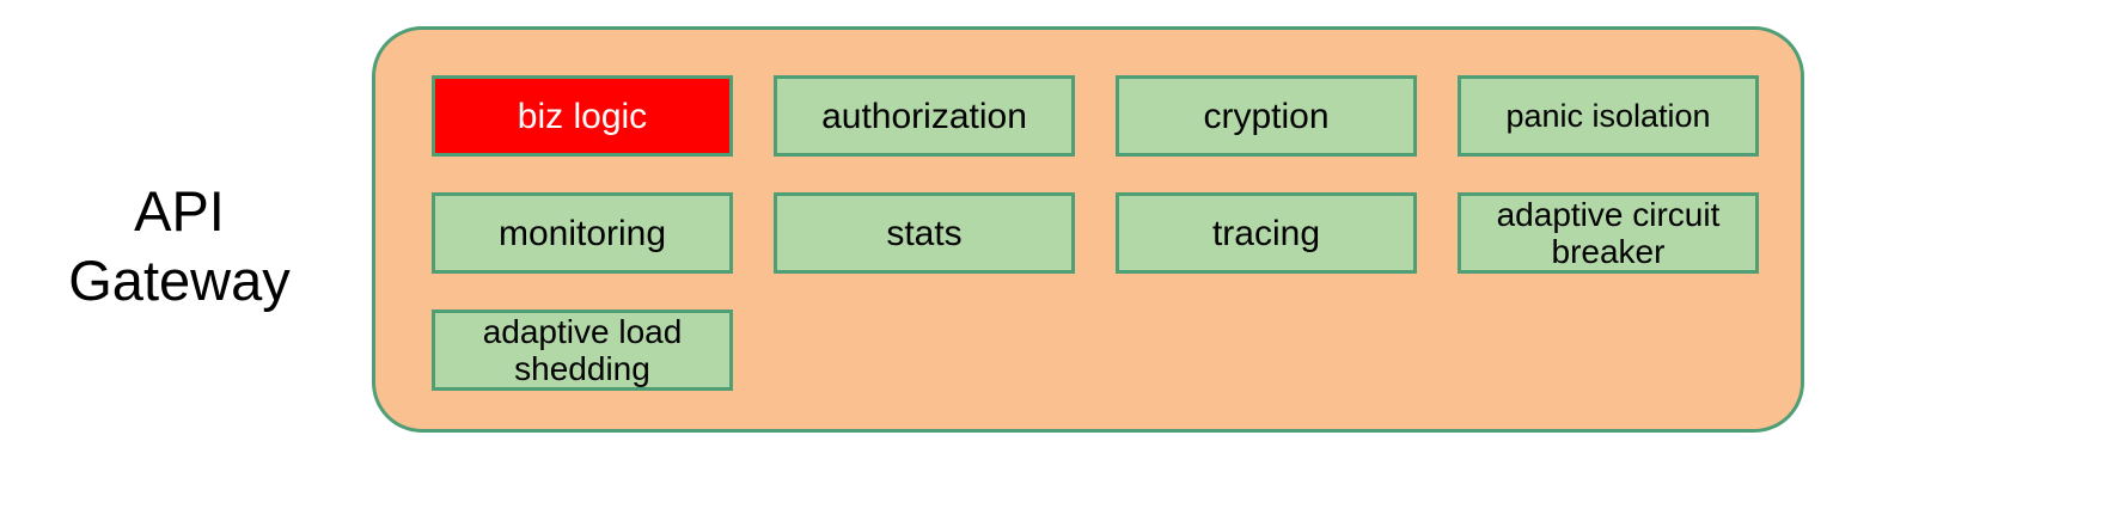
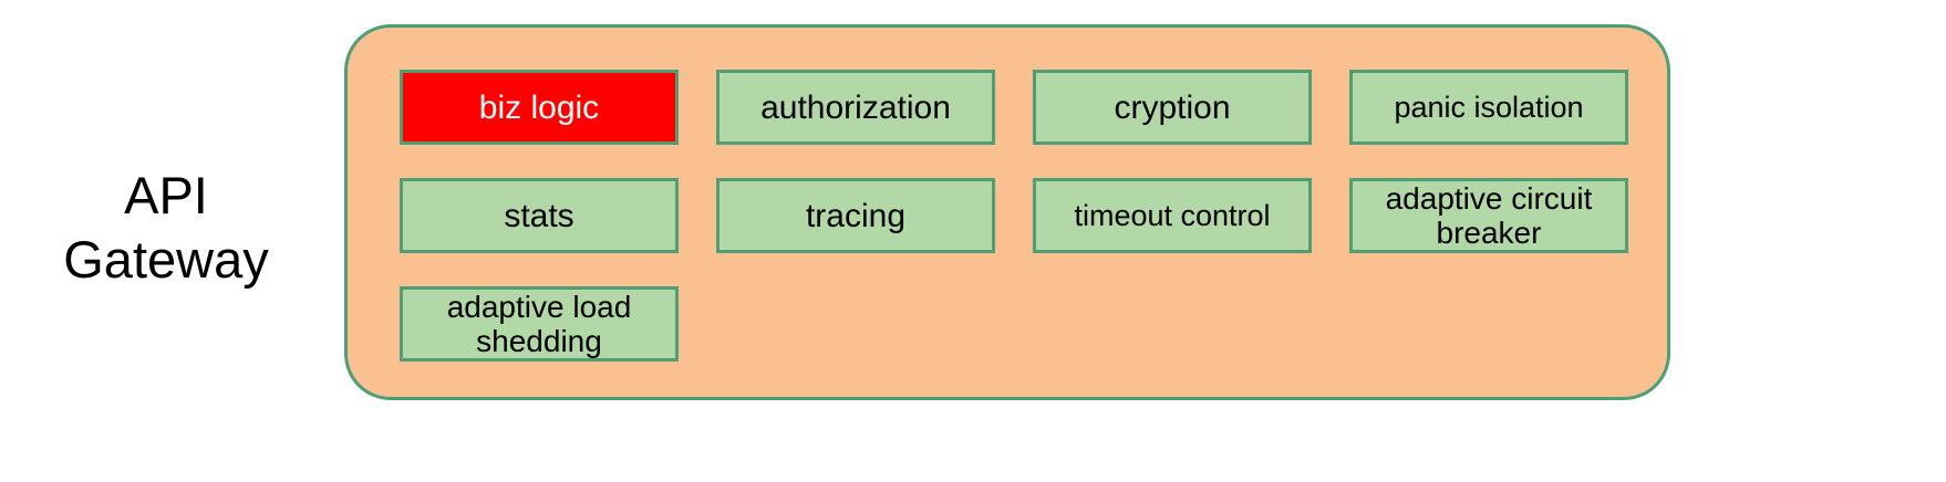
  API
  Gateway
  biz logic
  authorization
  cryption
  panic isolation
- monitoring
  stats
  tracing
+ timeout control
  adaptive circuit
  breaker
  adaptive load
  shedding
